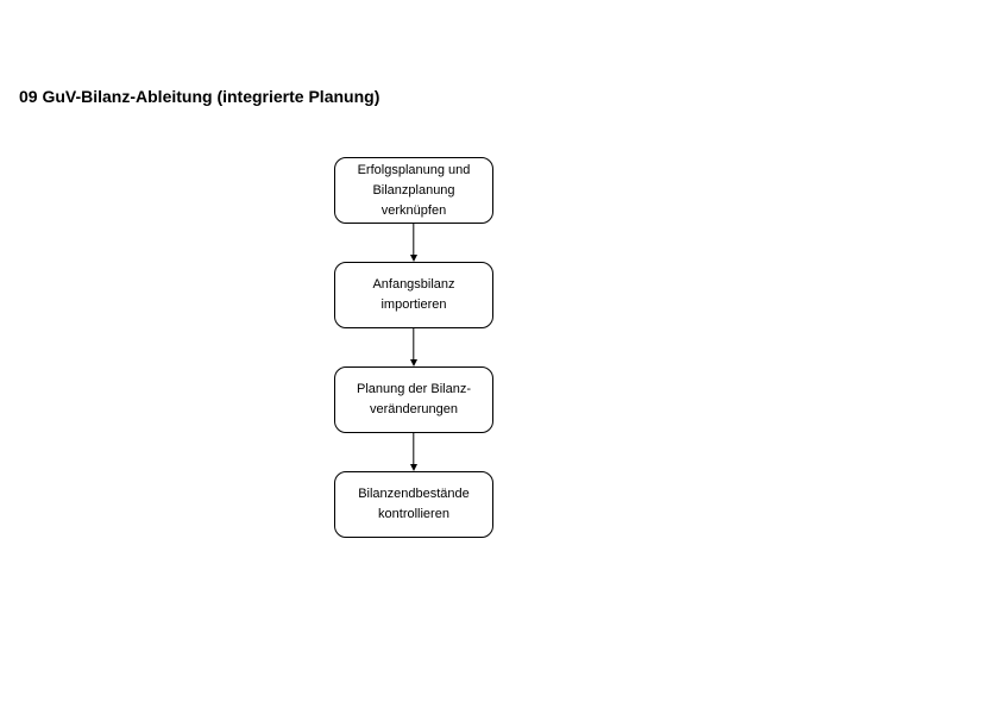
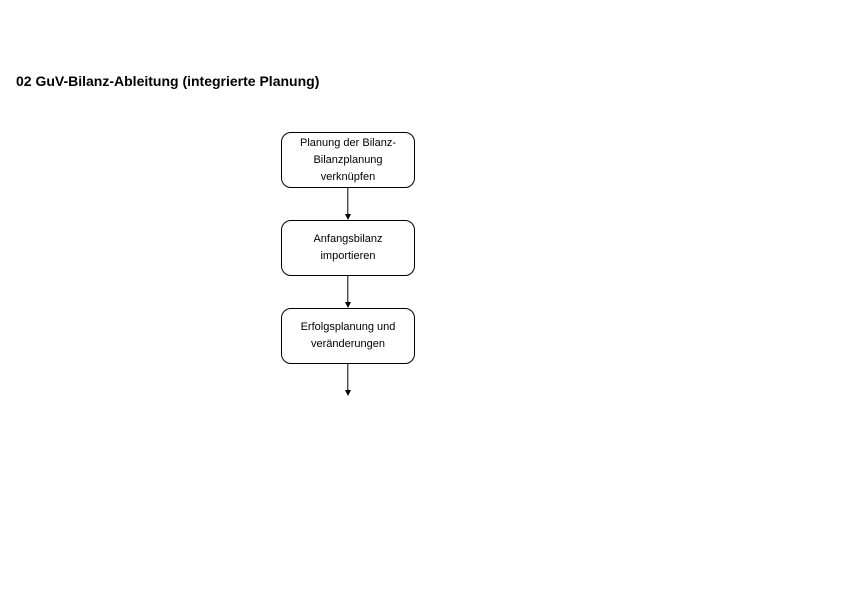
- 09 GuV-Bilanz-Ableitung (integrierte Planung)
+ 02 GuV-Bilanz-Ableitung (integrierte Planung)
- Erfolgsplanung und
+ Planung der Bilanz-
  Bilanzplanung
  verknüpfen
  Anfangsbilanz
  importieren
- Planung der Bilanz-
+ Erfolgsplanung und
  veränderungen
- Bilanzendbestände
- kontrollieren
